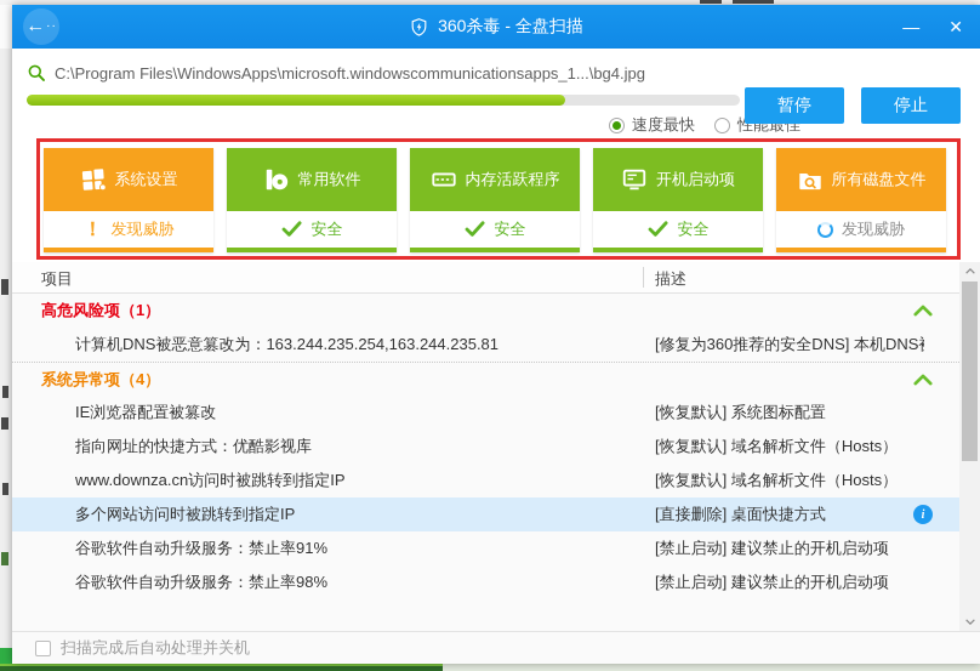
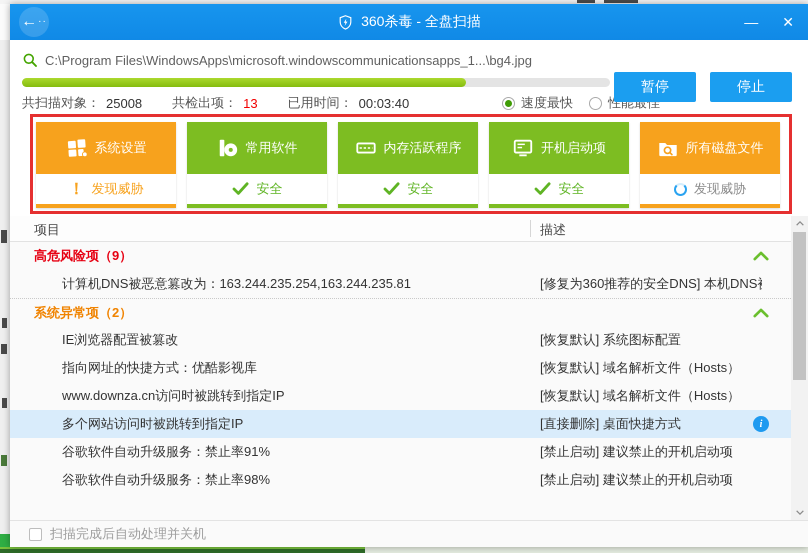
  ←
  ··
  360杀毒 - 全盘扫描
  —
  ✕
  C:\Program Files\WindowsApps\microsoft.windowscommunicationsapps_1...\bg4.jpg
+ 共扫描对象：
+ 25008
+ 共检出项：
+ 13
+ 已用时间：
+ 00:03:40
  速度最快
  性能最佳
  暂停
  停止
  系统设置
  ！
  发现威胁
  常用软件
  安全
  内存活跃程序
  安全
  开机启动项
  安全
  所有磁盘文件
  发现威胁
  项目
  描述
- 高危风险项（1）
+ 高危风险项（9）
  计算机DNS被恶意篡改为：163.244.235.254,163.244.235.81
  [修复为360推荐的安全DNS] 本机DNS
- 系统异常项（4）
+ 系统异常项（2）
  IE浏览器配置被篡改
  [恢复默认] 系统图标配置
  指向网址的快捷方式：优酷影视库
  [恢复默认] 域名解析文件（Hosts）
  www.downza.cn访问时被跳转到指定IP
  [恢复默认] 域名解析文件（Hosts）
  多个网站访问时被跳转到指定IP
  [直接删除] 桌面快捷方式
  i
  谷歌软件自动升级服务：禁止率91%
  [禁止启动] 建议禁止的开机启动项
  谷歌软件自动升级服务：禁止率98%
  [禁止启动] 建议禁止的开机启动项
  扫描完成后自动处理并关机
